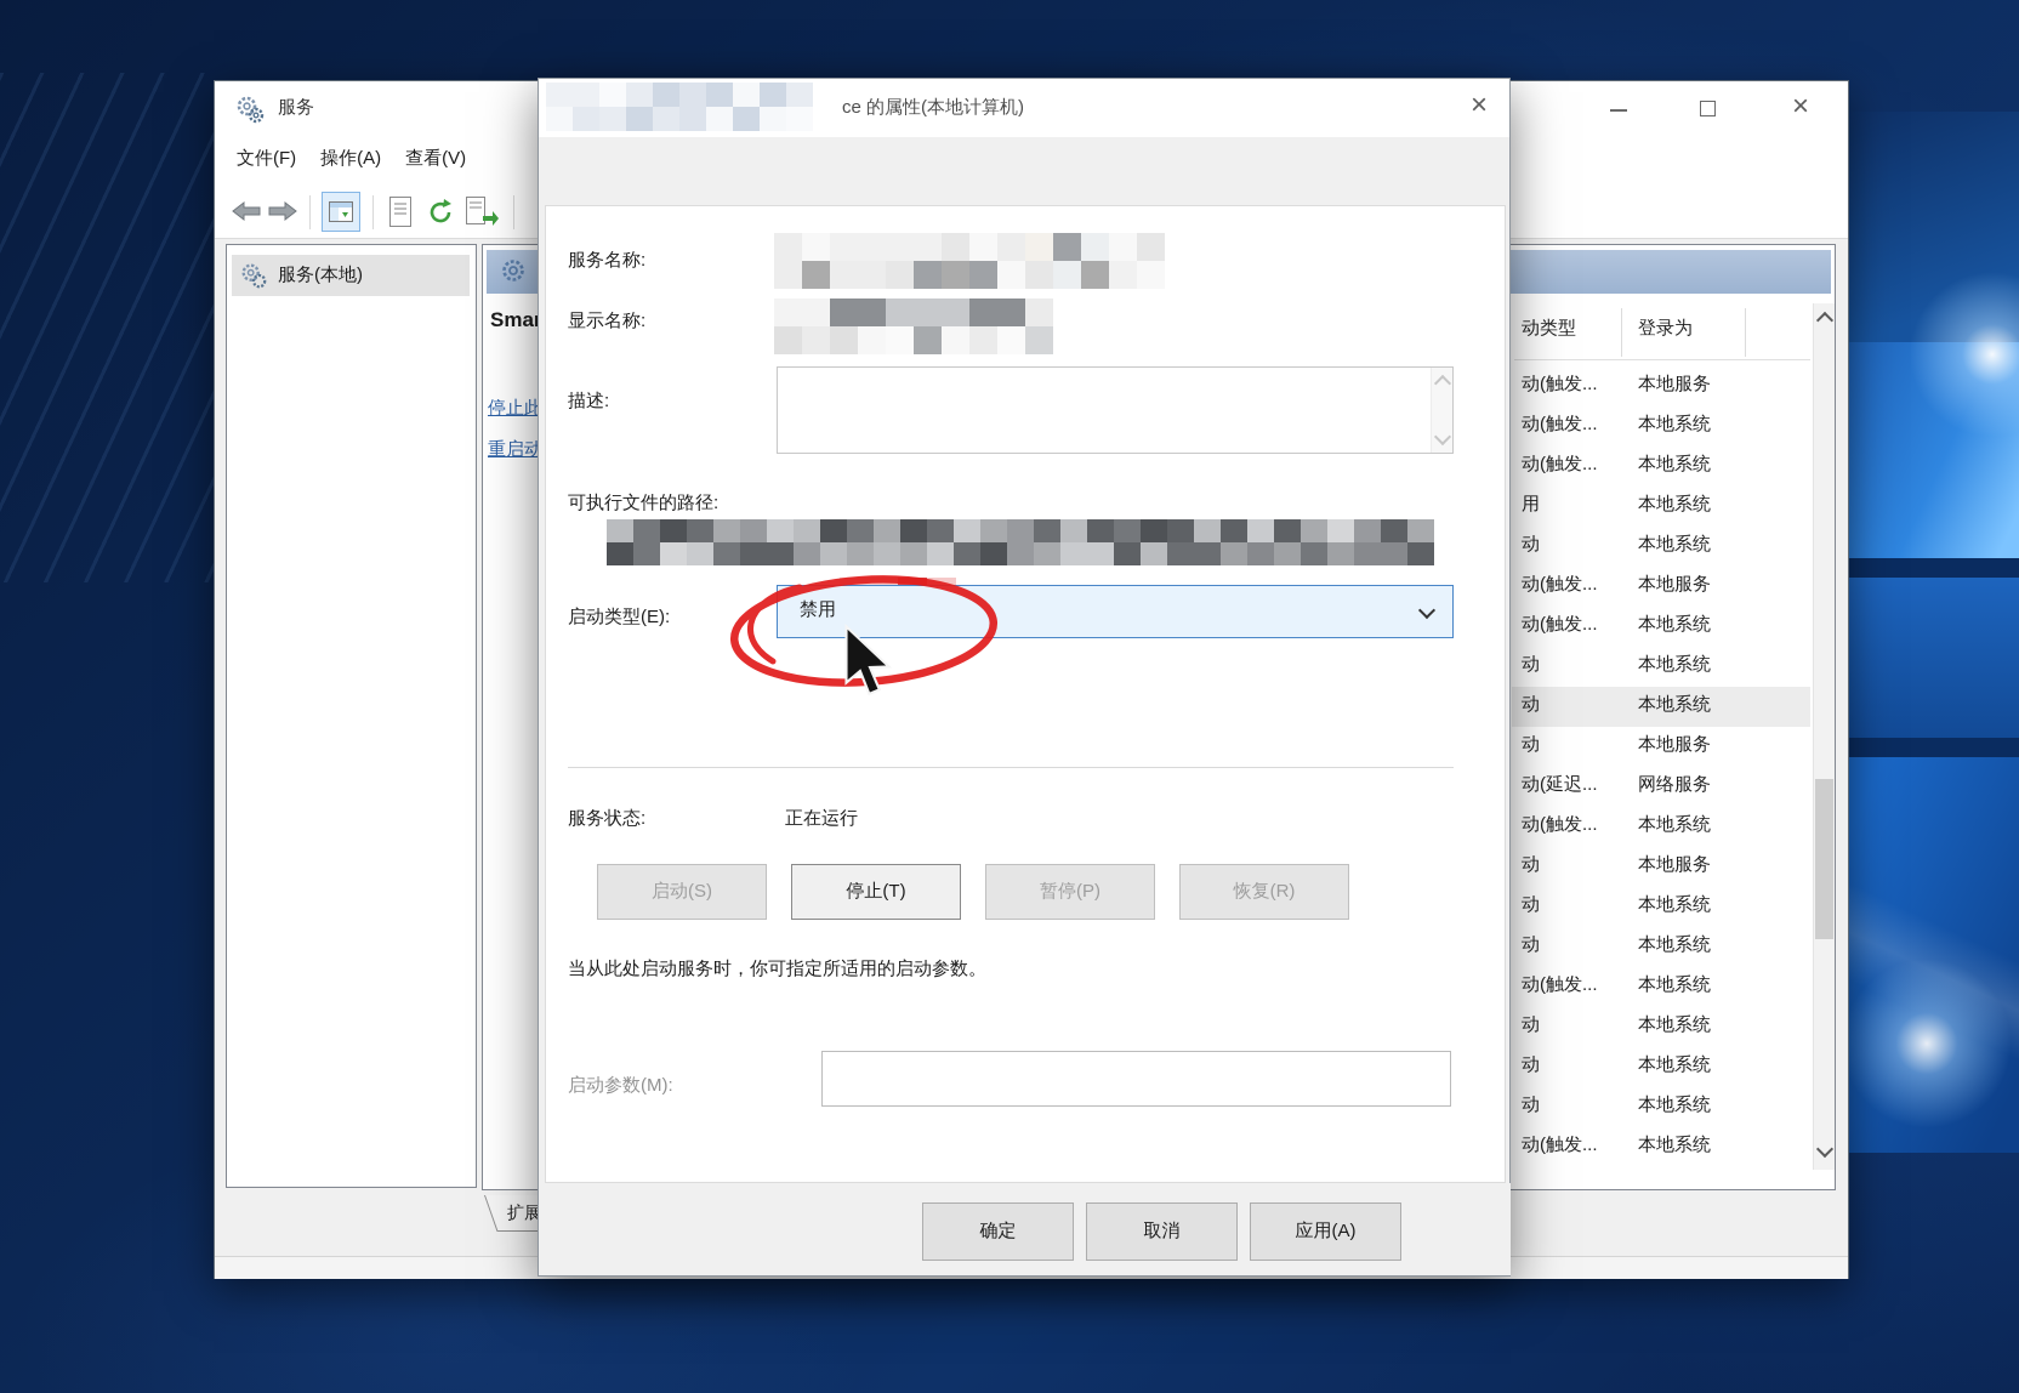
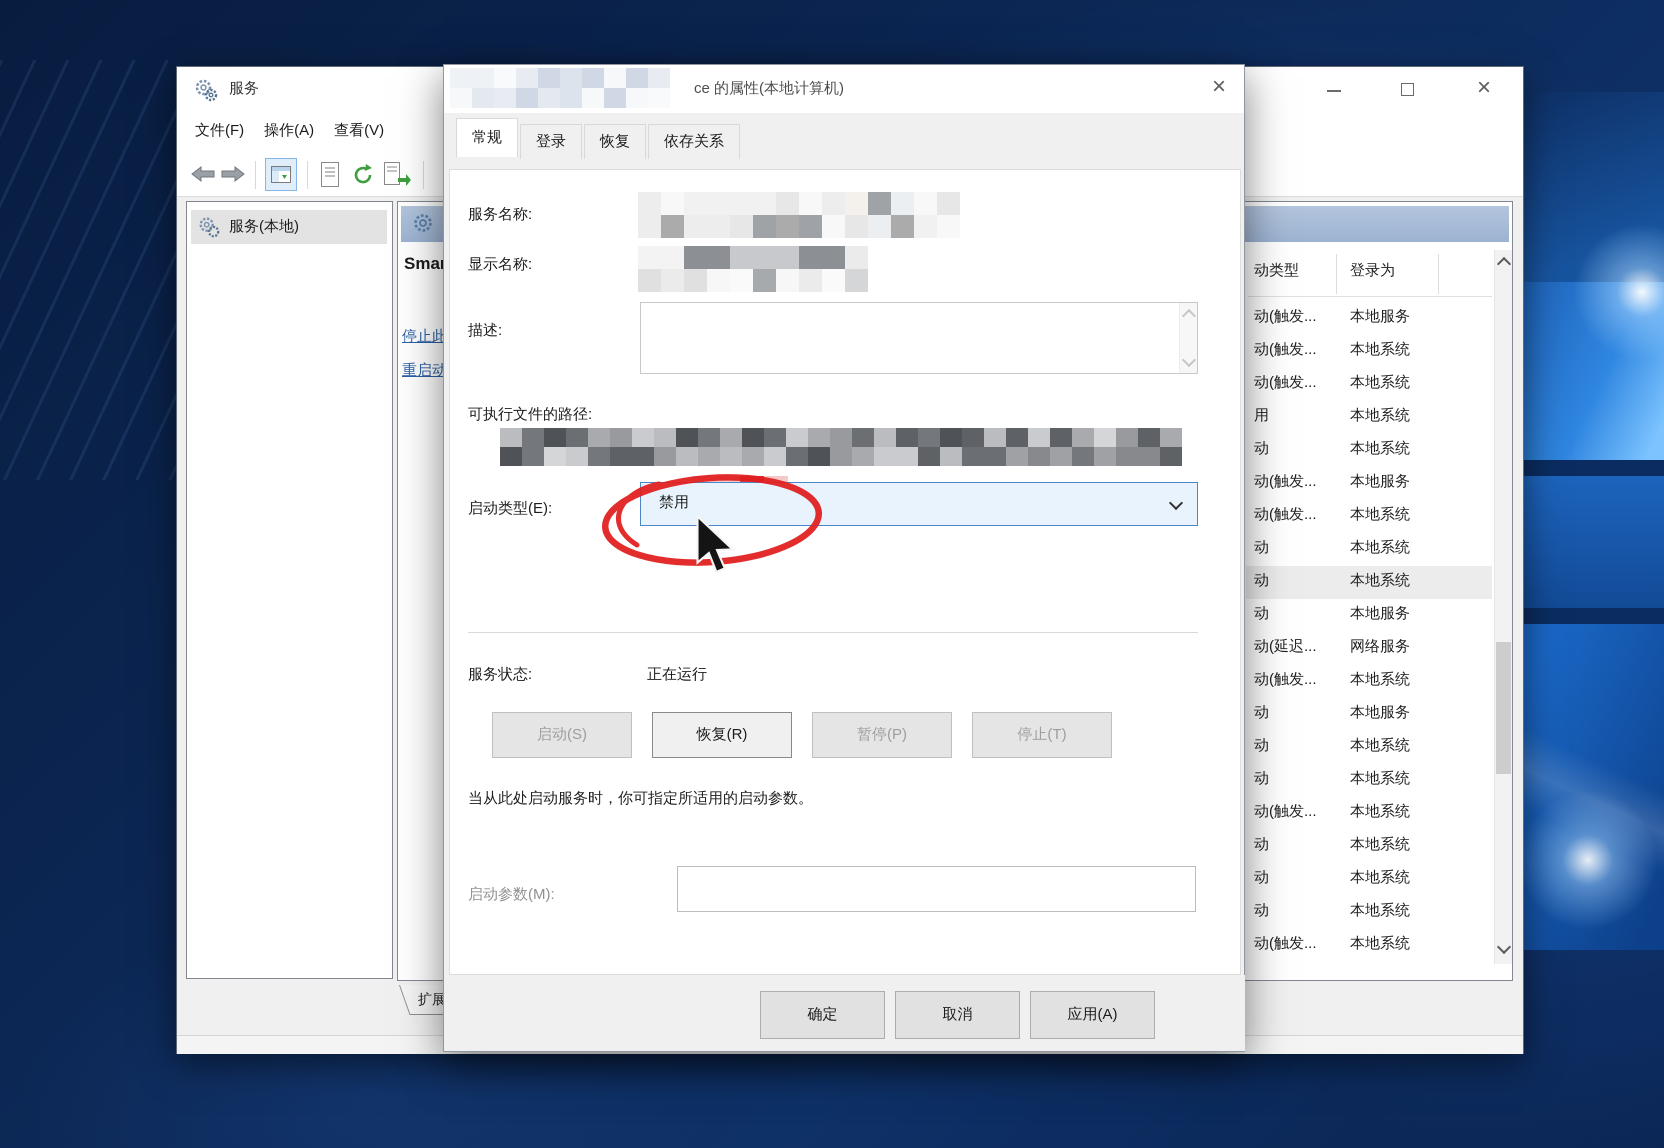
  服务
  ×
  文件(F) 操作(A) 查看(V)
  服务(本地)
  停止此
  重启动
  动类型
  登录为
  动(触发...
  本地服务
  动(触发...
  本地系统
  动(触发...
  本地系统
  用
  本地系统
  动
  本地系统
  动(触发...
  本地服务
  动(触发...
  本地系统
  动
  本地系统
  动
  本地系统
  动
  本地服务
  动(延迟...
  网络服务
  动(触发...
  本地系统
  动
  本地服务
  动
  本地系统
  动
  本地系统
  动(触发...
  本地系统
  动
  本地系统
  动
  本地系统
  动
  本地系统
  动(触发...
  本地系统
  扩展
  ce 的属性(本地计算机)
  ×
+ 常规 登录 恢复 依存关系
  服务名称:
  显示名称:
  描述:
  可执行文件的路径:
  启动类型(E):
  禁用
  服务状态:
  正在运行
  启动(S)
- 停止(T)
+ 恢复(R)
  暂停(P)
- 恢复(R)
+ 停止(T)
  当从此处启动服务时，你可指定所适用的启动参数。
  启动参数(M):
  确定
  取消
  应用(A)
